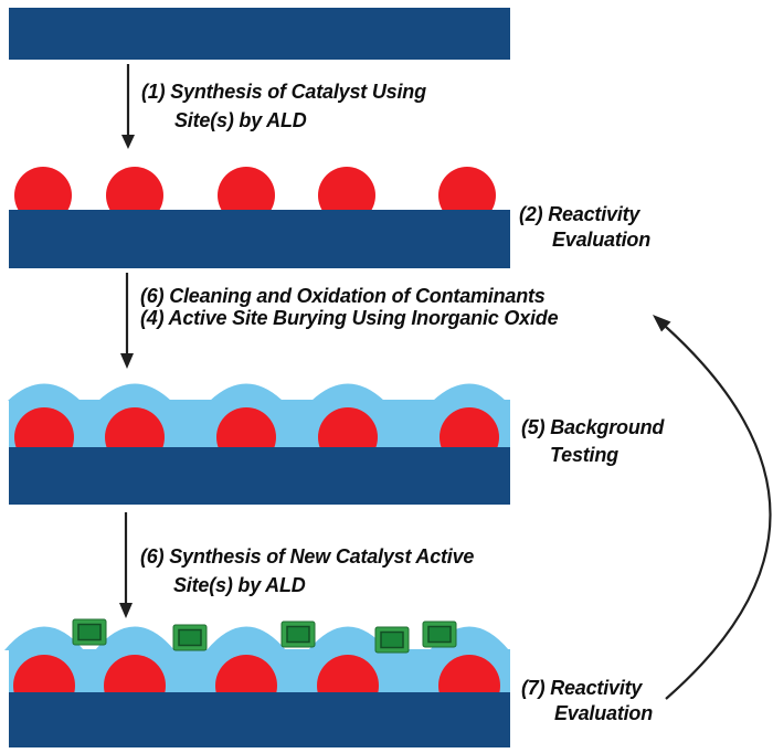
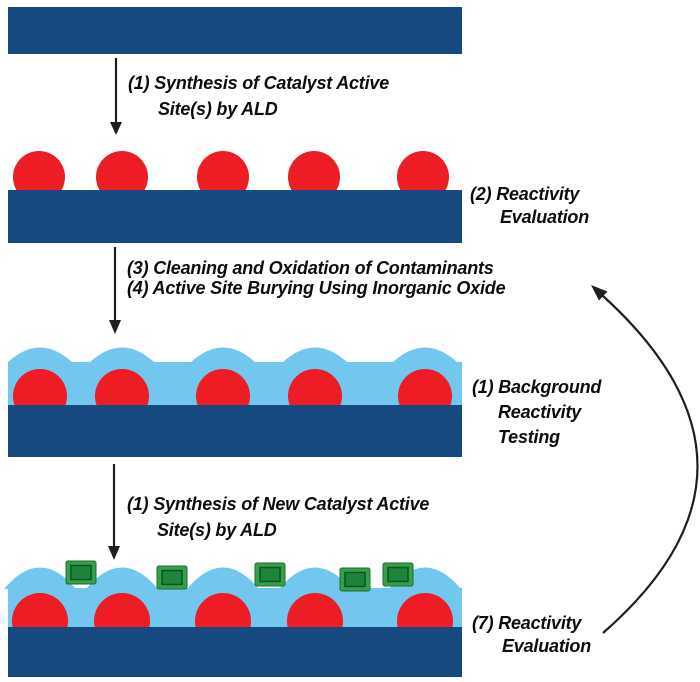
- (1) Synthesis of Catalyst Using
+ (1) Synthesis of Catalyst Active
  Site(s) by ALD
  (2) Reactivity
  Evaluation
- (6) Cleaning and Oxidation of Contaminants
+ (3) Cleaning and Oxidation of Contaminants
  (4) Active Site Burying Using Inorganic Oxide
- (5) Background
+ (1) Background
+ Reactivity
  Testing
- (6) Synthesis of New Catalyst Active
+ (1) Synthesis of New Catalyst Active
  Site(s) by ALD
  (7) Reactivity
  Evaluation
